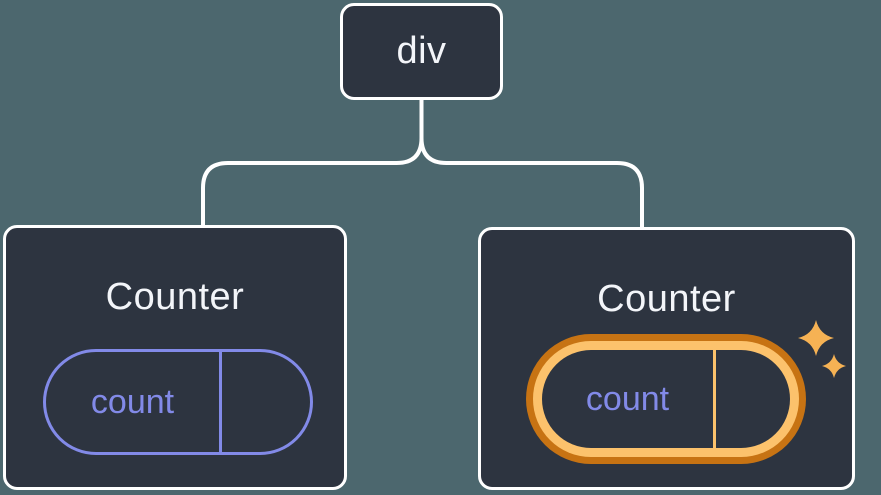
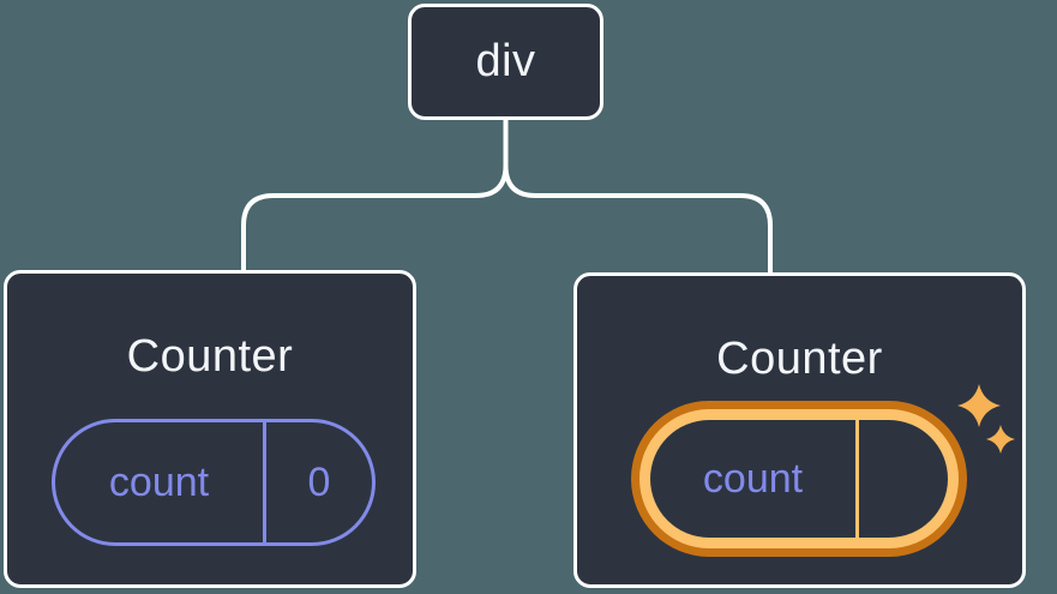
  div
  Counter
  count
+ 0
  Counter
  count
